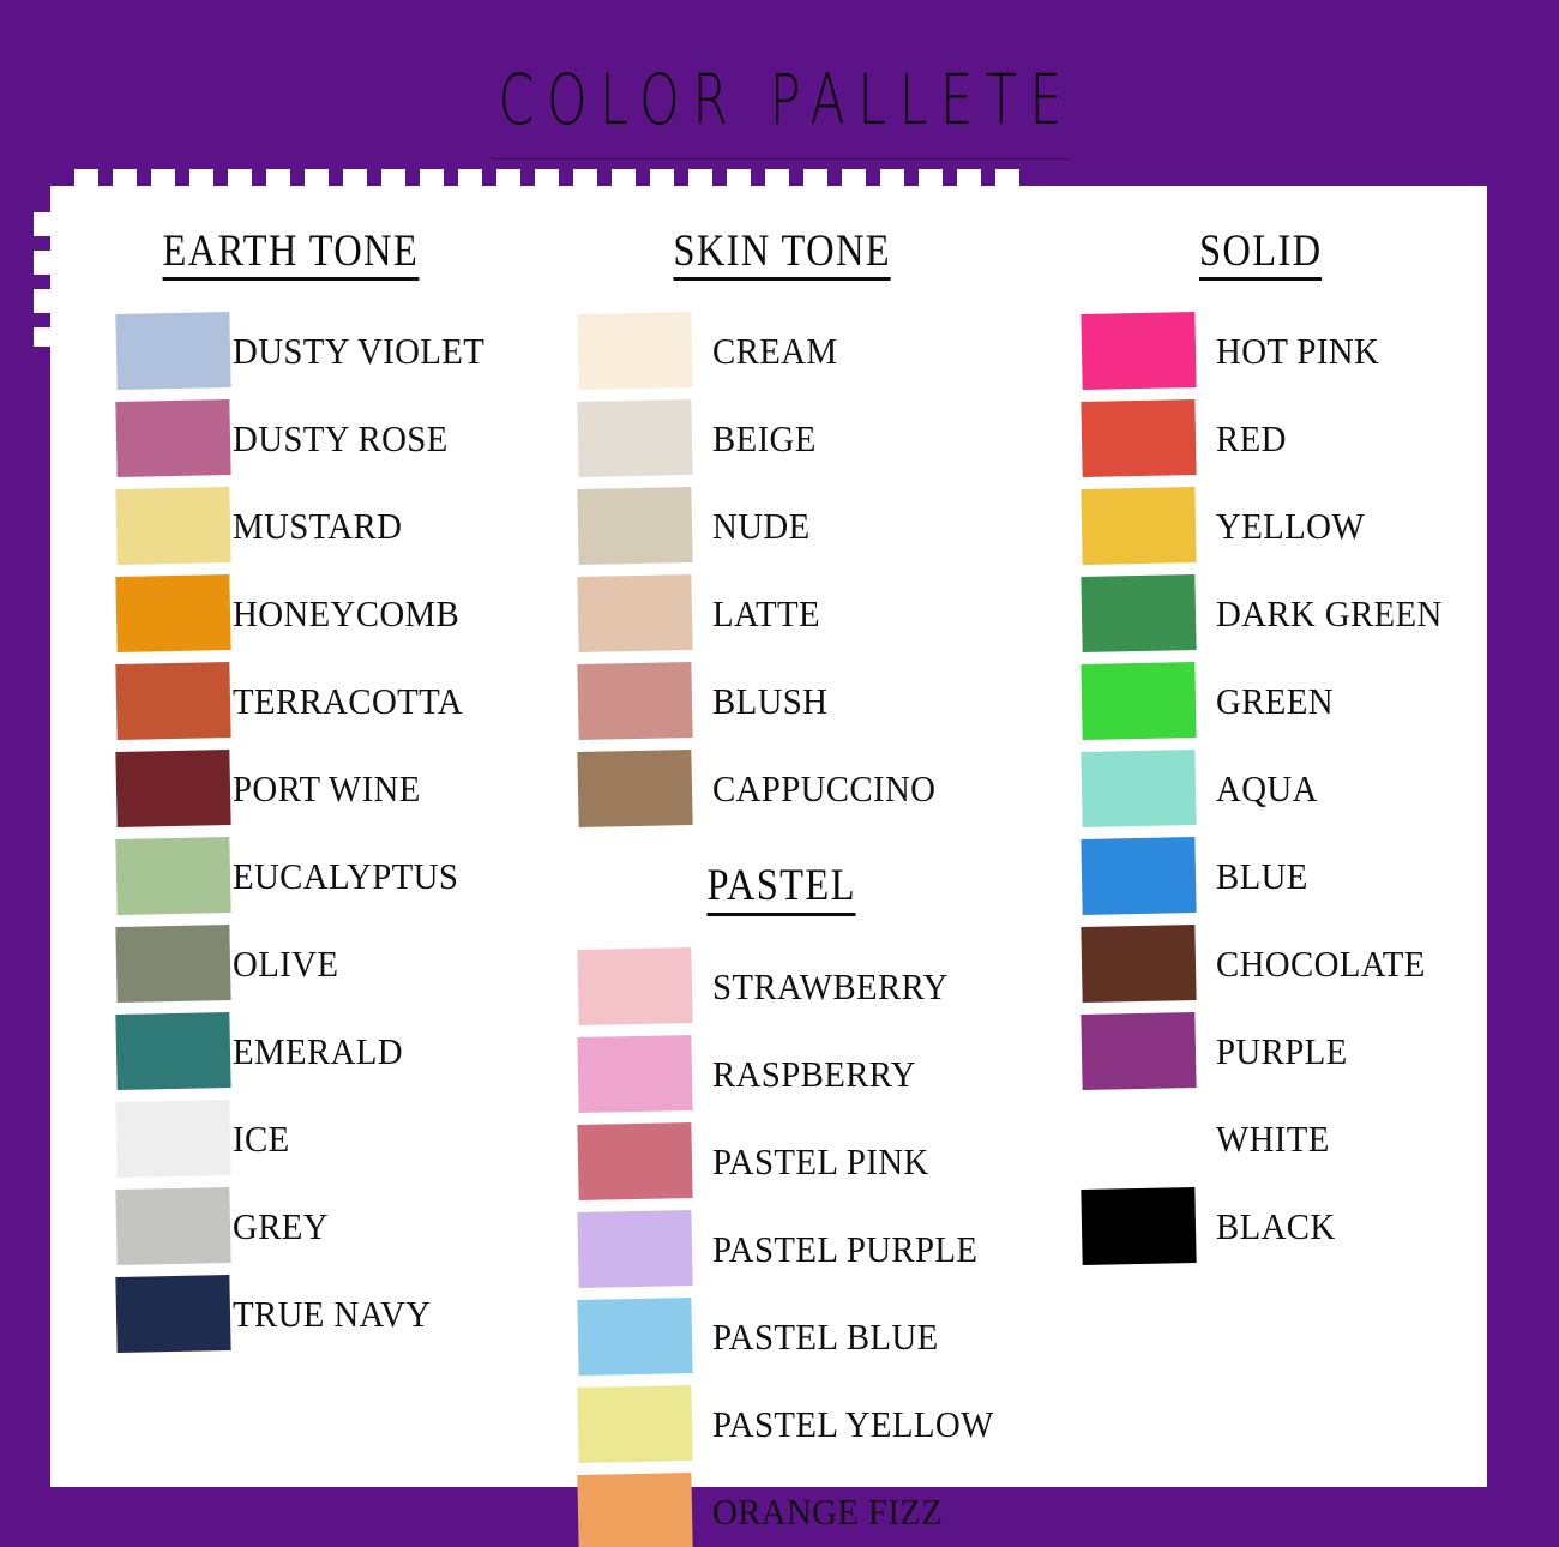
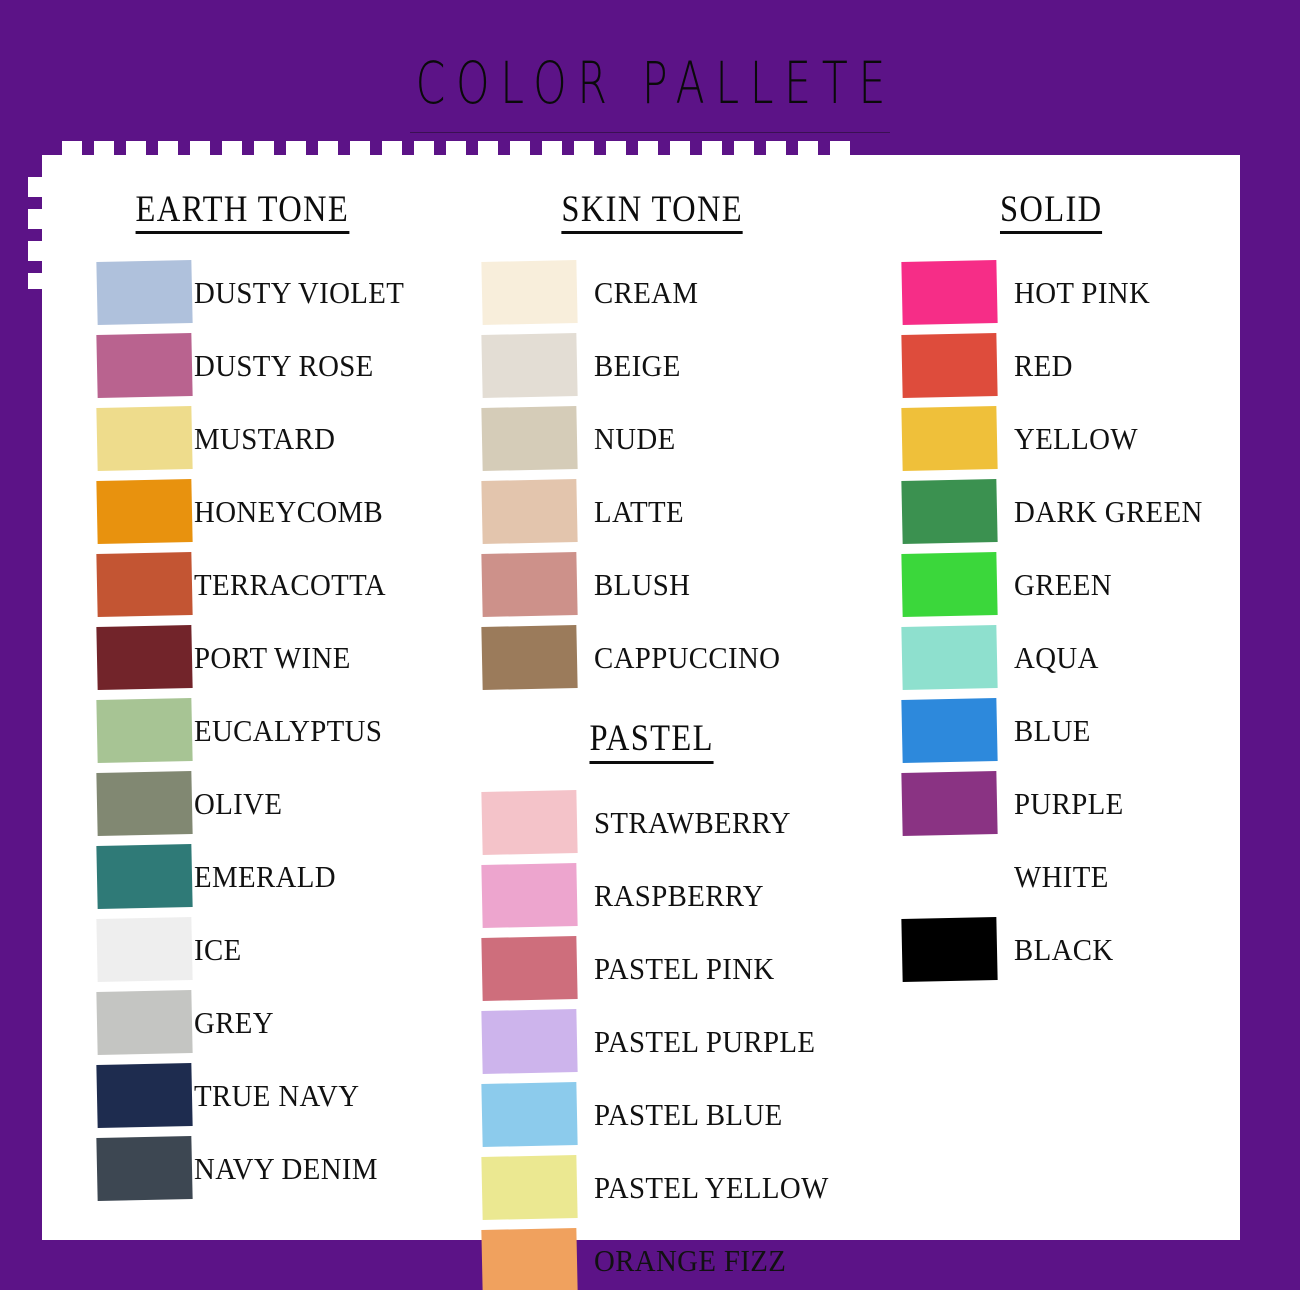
  COLOR PALLETE
  EARTH TONE
  DUSTY VIOLET
  DUSTY ROSE
  MUSTARD
  HONEYCOMB
  TERRACOTTA
  PORT WINE
  EUCALYPTUS
  OLIVE
  EMERALD
  ICE
  GREY
  TRUE NAVY
+ NAVY DENIM
  SKIN TONE
  CREAM
  BEIGE
  NUDE
  LATTE
  BLUSH
  CAPPUCCINO
  PASTEL
  STRAWBERRY
  RASPBERRY
  PASTEL PINK
  PASTEL PURPLE
  PASTEL BLUE
  PASTEL YELLOW
  ORANGE FIZZ
  SOLID
  HOT PINK
  RED
  YELLOW
  DARK GREEN
  GREEN
  AQUA
  BLUE
- CHOCOLATE
  PURPLE
  WHITE
  BLACK
